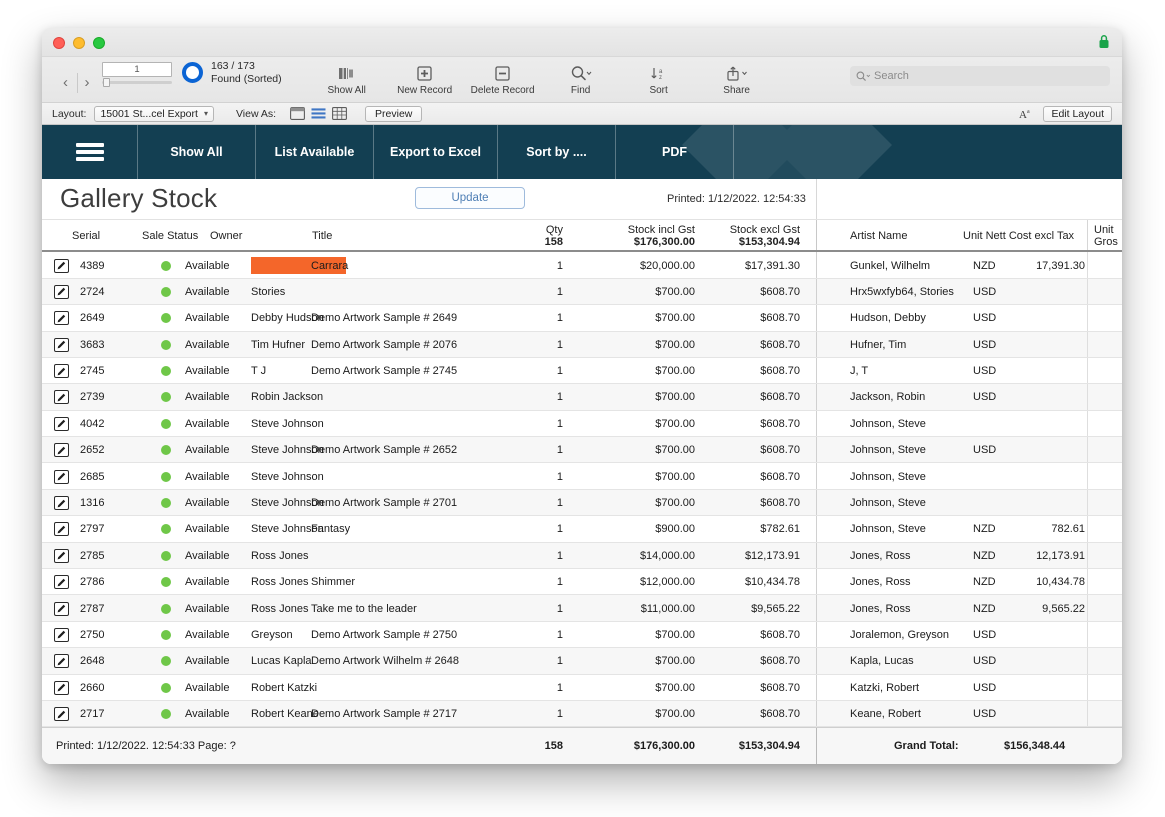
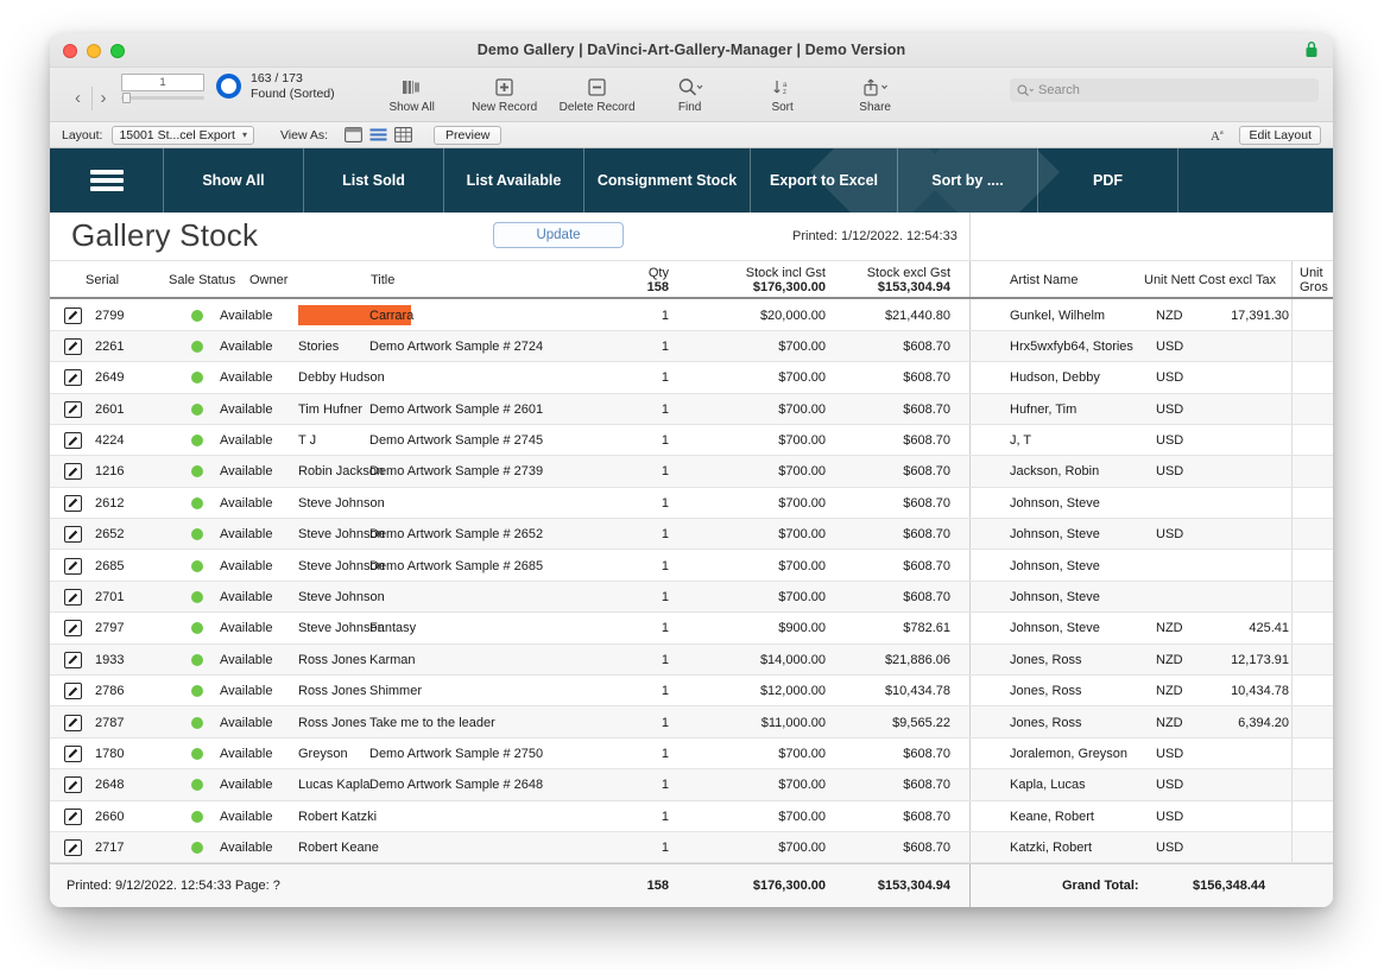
+ Demo Gallery | DaVinci-Art-Gallery-Manager | Demo Version
  ‹
  ›
  1
  163 / 173
  Found (Sorted)
  Show All
  New Record
  Delete Record
  Find
  Sort
  Share
  Search
  Layout:
  15001 St...cel Export
  ▾
  View As:
  Preview
  A
  Edit Layout
  Show All
+ List Sold
  List Available
+ Consignment Stock
  Export to Excel
  Sort by ....
  PDF
  Gallery Stock
  Update
  Printed: 1/12/2022. 12:54:33
  Serial
  Sale Status
  Owner
  Title
  Qty
  158
  Stock incl Gst
  $176,300.00
  Stock excl Gst
  $153,304.94
  Artist Name
  Unit Nett Cost excl Tax
  Unit
  Gros
- 4389
+ 2799
  Available
  Carrara
  1
  $20,000.00
- $17,391.30
+ $21,440.80
  Gunkel, Wilhelm
  NZD
  17,391.30
- 2724
+ 2261
  Available
  Stories
+ Demo Artwork Sample # 2724
  1
  $700.00
  $608.70
  Hrx5wxfyb64, Stories
  USD
  2649
  Available
  Debby Hudson
- Demo Artwork Sample # 2649
  1
  $700.00
  $608.70
  Hudson, Debby
  USD
- 3683
+ 2601
  Available
  Tim Hufner
- Demo Artwork Sample # 2076
+ Demo Artwork Sample # 2601
  1
  $700.00
  $608.70
  Hufner, Tim
  USD
- 2745
+ 4224
  Available
  T J
  Demo Artwork Sample # 2745
  1
  $700.00
  $608.70
  J, T
  USD
- 2739
+ 1216
  Available
  Robin Jackson
+ Demo Artwork Sample # 2739
  1
  $700.00
  $608.70
  Jackson, Robin
  USD
- 4042
+ 2612
  Available
  Steve Johnson
  1
  $700.00
  $608.70
  Johnson, Steve
  2652
  Available
  Steve Johnson
  Demo Artwork Sample # 2652
  1
  $700.00
  $608.70
  Johnson, Steve
  USD
  2685
  Available
  Steve Johnson
+ Demo Artwork Sample # 2685
  1
  $700.00
  $608.70
  Johnson, Steve
- 1316
+ 2701
  Available
  Steve Johnson
- Demo Artwork Sample # 2701
  1
  $700.00
  $608.70
  Johnson, Steve
  2797
  Available
  Steve Johnson
  Fantasy
  1
  $900.00
  $782.61
  Johnson, Steve
  NZD
- 782.61
+ 425.41
- 2785
+ 1933
  Available
  Ross Jones
+ Karman
  1
  $14,000.00
- $12,173.91
+ $21,886.06
  Jones, Ross
  NZD
  12,173.91
  2786
  Available
  Ross Jones
  Shimmer
  1
  $12,000.00
  $10,434.78
  Jones, Ross
  NZD
  10,434.78
  2787
  Available
  Ross Jones
  Take me to the leader
  1
  $11,000.00
  $9,565.22
  Jones, Ross
  NZD
- 9,565.22
+ 6,394.20
- 2750
+ 1780
  Available
  Greyson
  Demo Artwork Sample # 2750
  1
  $700.00
  $608.70
  Joralemon, Greyson
  USD
  2648
  Available
  Lucas Kapla
- Demo Artwork Wilhelm # 2648
+ Demo Artwork Sample # 2648
  1
  $700.00
  $608.70
  Kapla, Lucas
  USD
  2660
  Available
  Robert Katzki
  1
  $700.00
  $608.70
- Katzki, Robert
+ Keane, Robert
  USD
  2717
  Available
  Robert Keane
- Demo Artwork Sample # 2717
  1
  $700.00
  $608.70
- Keane, Robert
+ Katzki, Robert
  USD
- Printed: 1/12/2022. 12:54:33 Page: ?
+ Printed: 9/12/2022. 12:54:33 Page: ?
  158
  $176,300.00
  $153,304.94
  Grand Total:
  $156,348.44
